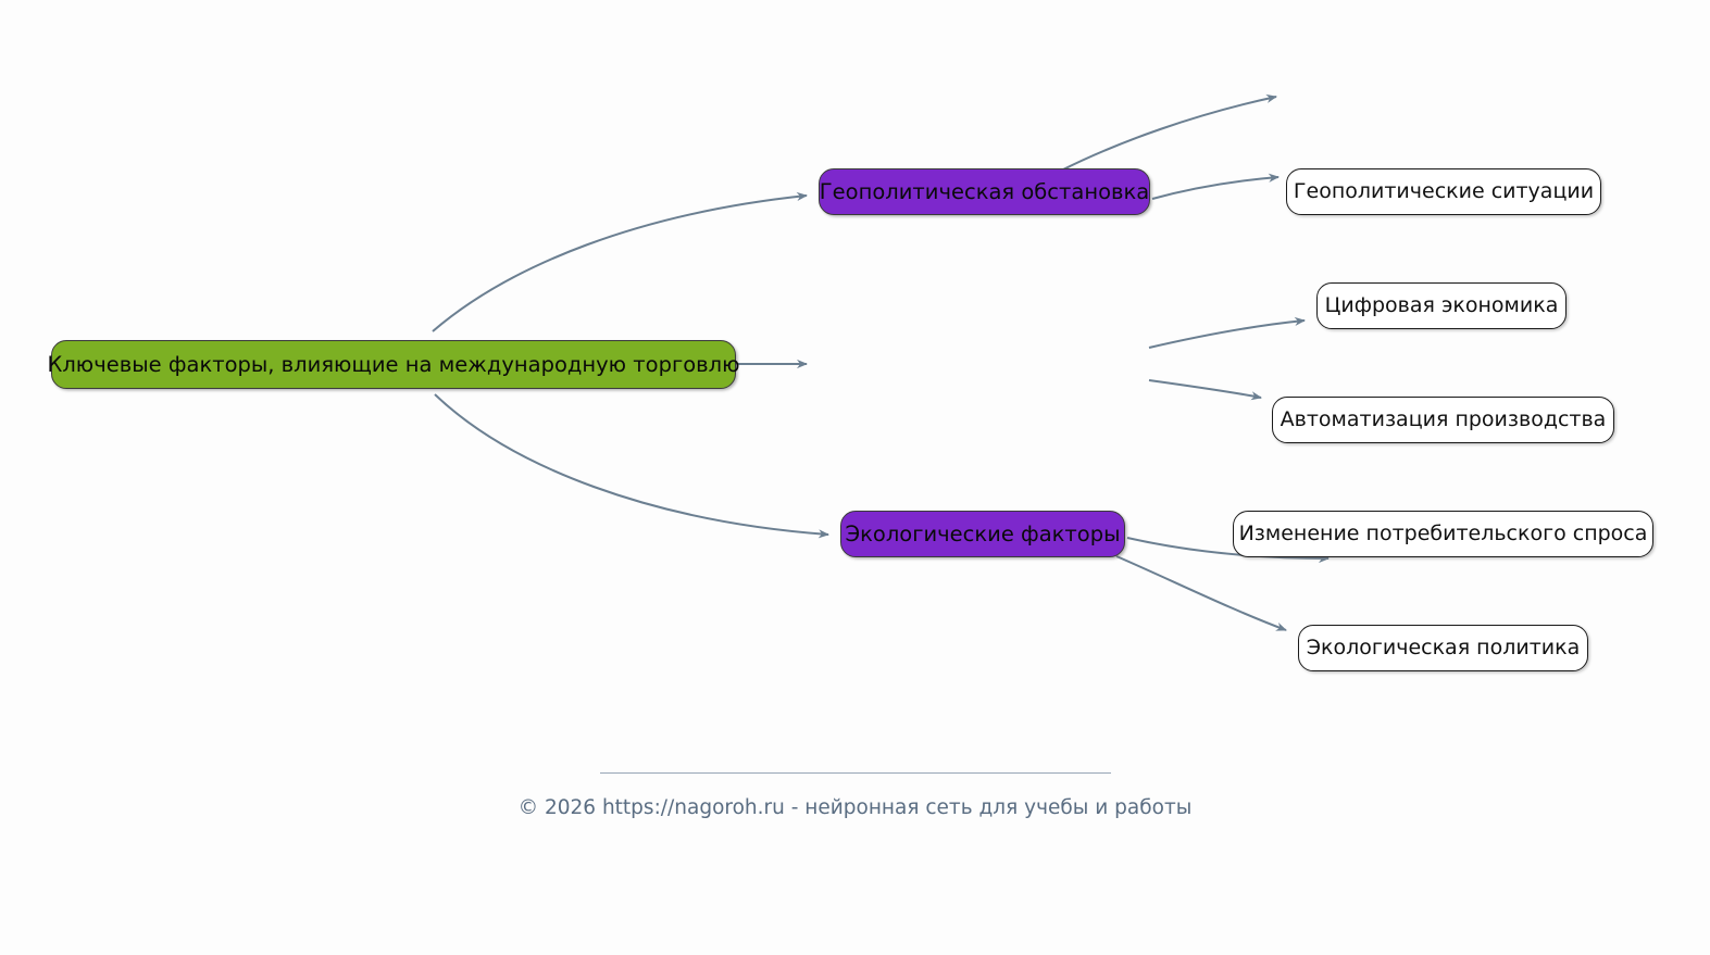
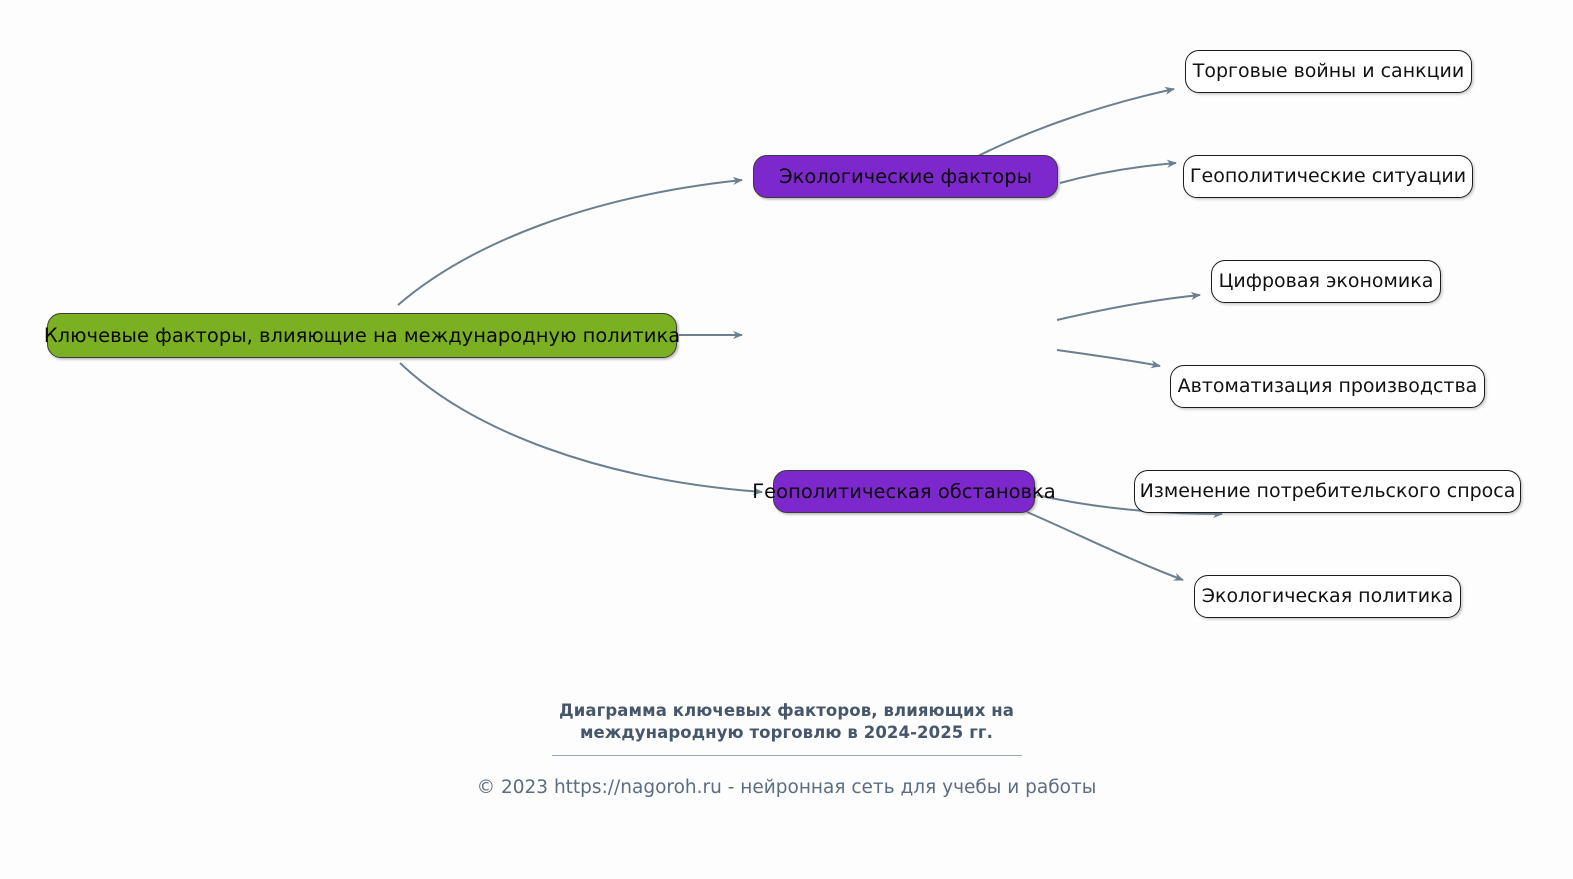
- Ключевые факторы, влияющие на международную торговлю
+ Ключевые факторы, влияющие на международную политика
- Геополитическая обстановка
+ Экологические факторы
+ Торговые войны и санкции
  Геополитические ситуации
  Цифровая экономика
  Автоматизация производства
- Экологические факторы
+ Геополитическая обстановка
  Изменение потребительского спроса
  Экологическая политика
+ Диаграмма ключевых факторов, влияющих на
+ международную торговлю в 2024-2025 гг.
- © 2026 https://nagoroh.ru - нейронная сеть для учебы и работы
+ © 2023 https://nagoroh.ru - нейронная сеть для учебы и работы
